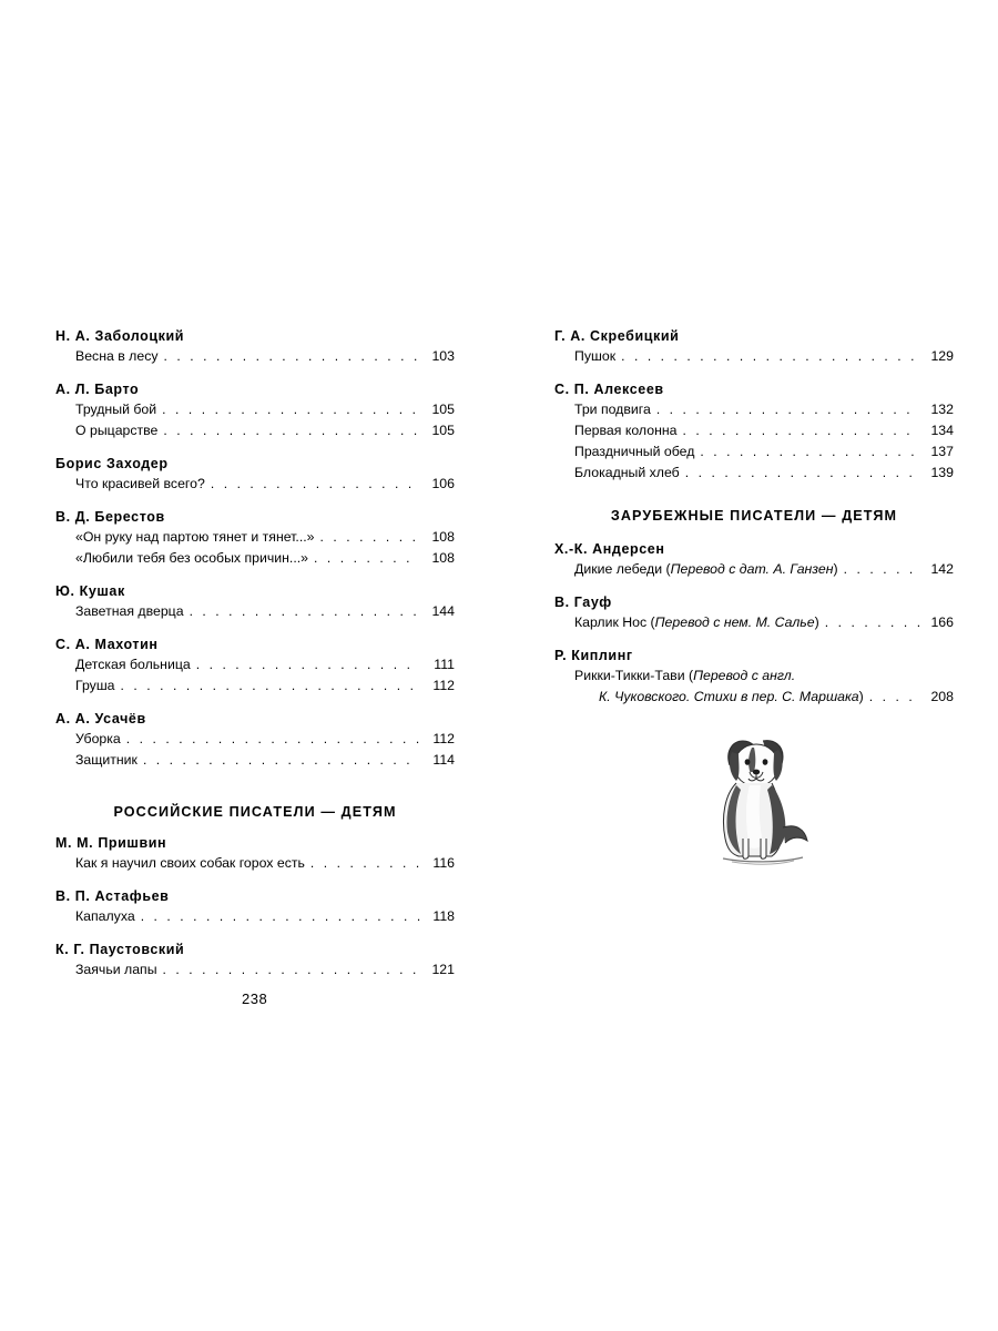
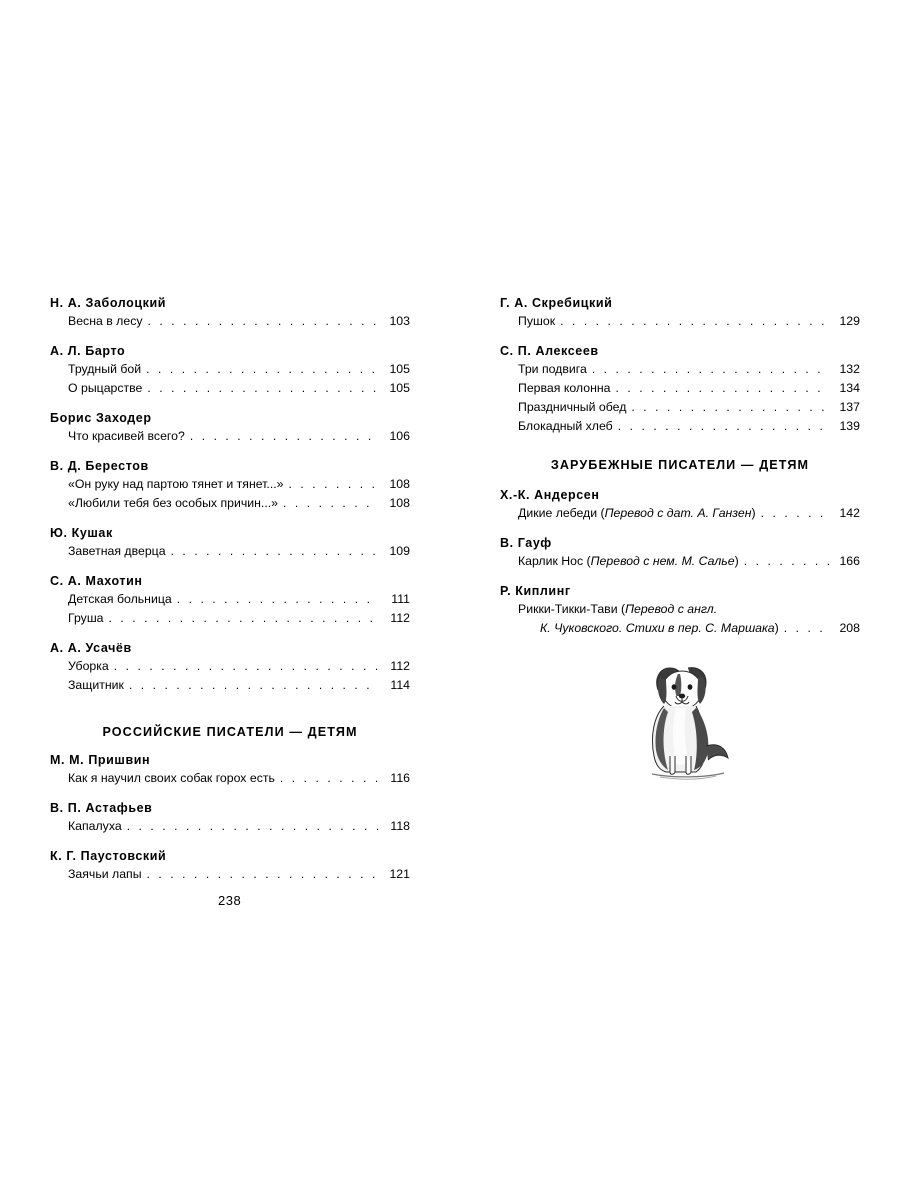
  Н. А. Заболоцкий
  Весна в лесу
  103
  А. Л. Барто
  Трудный бой
  105
  О рыцарстве
  105
  Борис Заходер
  Что красивей всего?
  106
  В. Д. Берестов
  «Он руку над партою тянет и тянет...»
  108
  «Любили тебя без особых причин...»
  108
  Ю. Кушак
  Заветная дверца
- 144
+ 109
  С. А. Махотин
  Детская больница
  111
  Груша
  112
  А. А. Усачёв
  Уборка
  112
  Защитник
  114
  РОССИЙСКИЕ ПИСАТЕЛИ — ДЕТЯМ
  М. М. Пришвин
  Как я научил своих собак горох есть
  116
  В. П. Астафьев
  Капалуха
  118
  К. Г. Паустовский
  Заячьи лапы
  121
  Г. А. Скребицкий
  Пушок
  129
  С. П. Алексеев
  Три подвига
  132
  Первая колонна
  134
  Праздничный обед
  137
  Блокадный хлеб
  139
  ЗАРУБЕЖНЫЕ ПИСАТЕЛИ — ДЕТЯМ
  Х.-К. Андерсен
  Дикие лебеди (Перевод с дат. А. Ганзен)
  142
  В. Гауф
  Карлик Нос (Перевод с нем. М. Салье)
  166
  Р. Киплинг
  Рикки-Тикки-Тави (Перевод с англ.
  К. Чуковского. Стихи в пер. С. Маршака)
  208
  238
